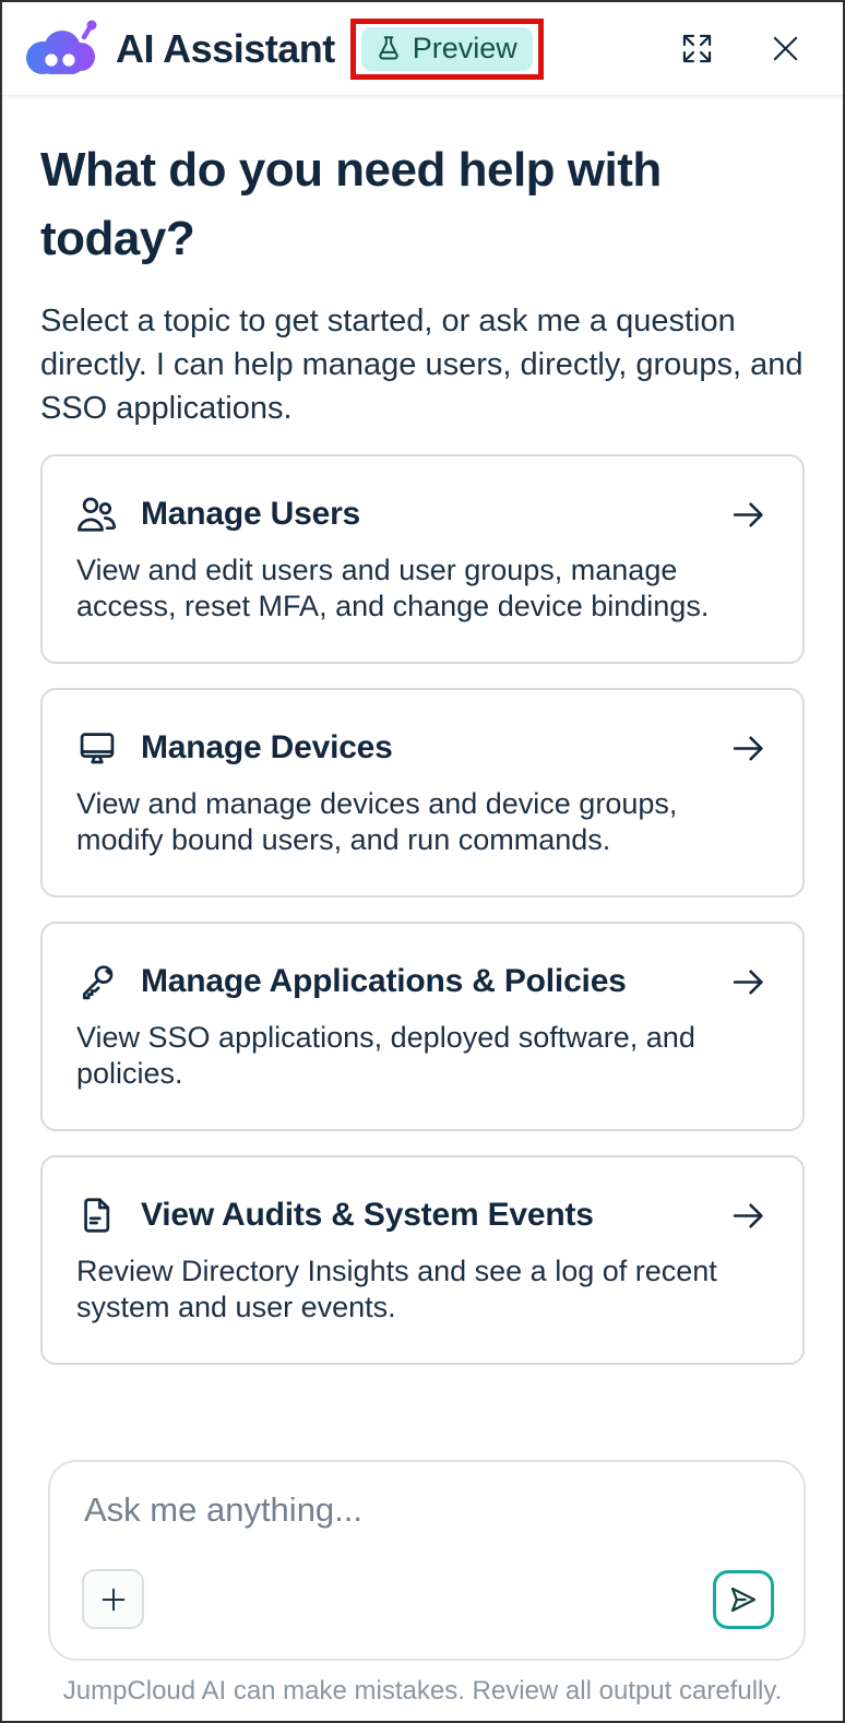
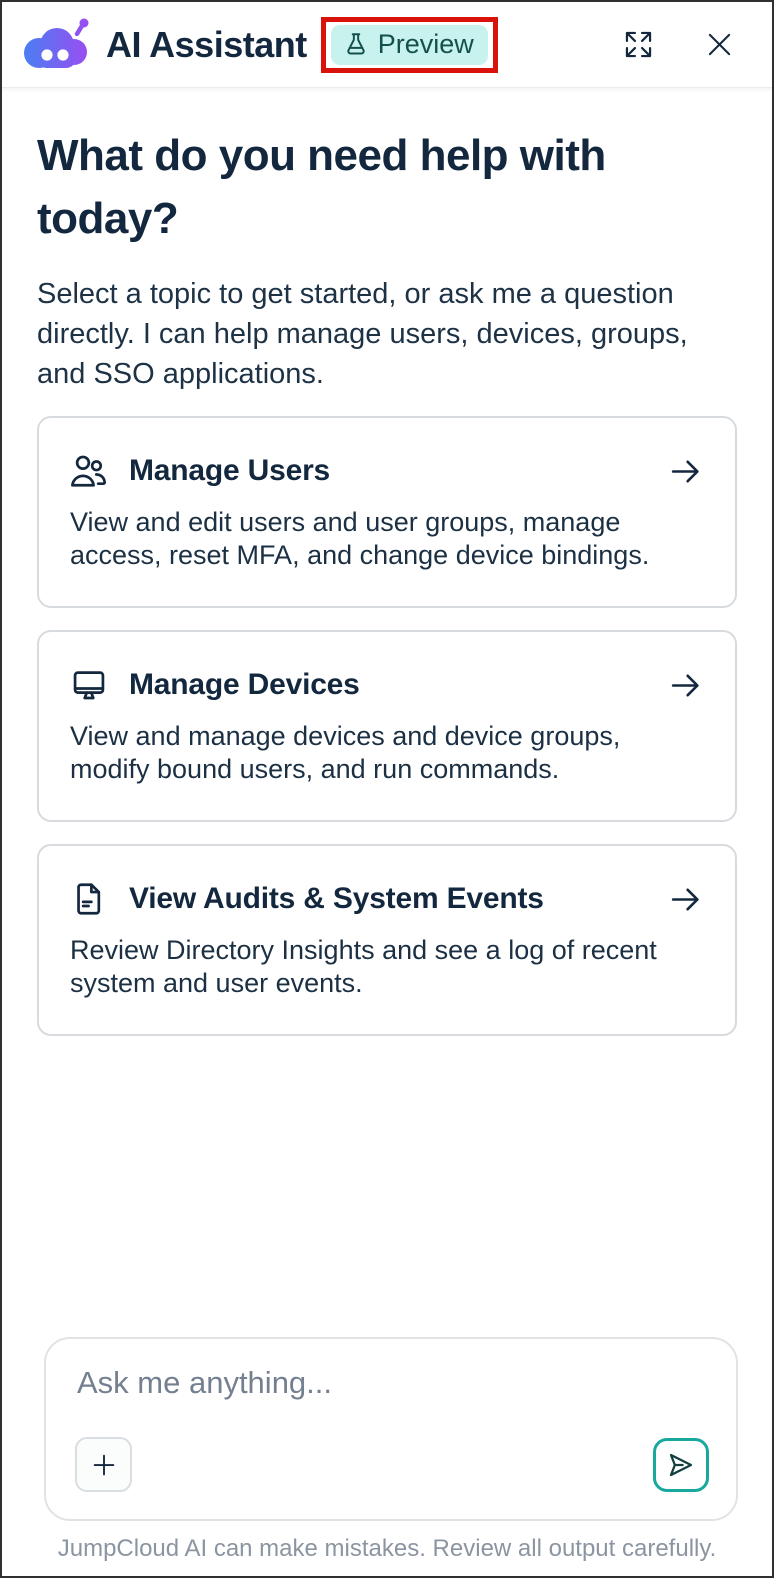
  AI Assistant
  Preview
  What do you need help with today?
- Select a topic to get started, or ask me a question directly. I can help manage users, directly, groups, and SSO applications.
+ Select a topic to get started, or ask me a question directly. I can help manage users, devices, groups, and SSO applications.
  Manage Users
  View and edit users and user groups, manage access, reset MFA, and change device bindings.
  Manage Devices
  View and manage devices and device groups, modify bound users, and run commands.
- Manage Applications & Policies
- View SSO applications, deployed software, and policies.
  View Audits & System Events
  Review Directory Insights and see a log of recent system and user events.
  Ask me anything...
  JumpCloud AI can make mistakes. Review all output carefully.
